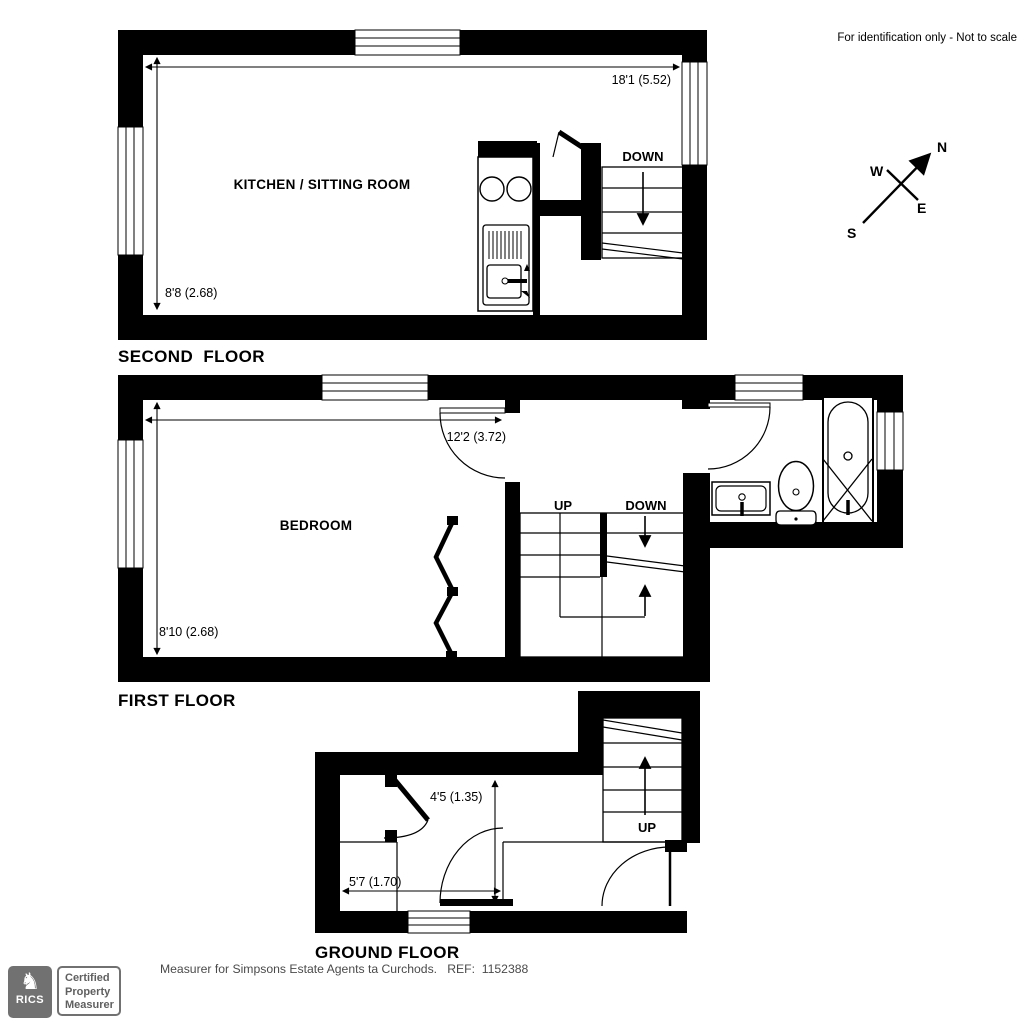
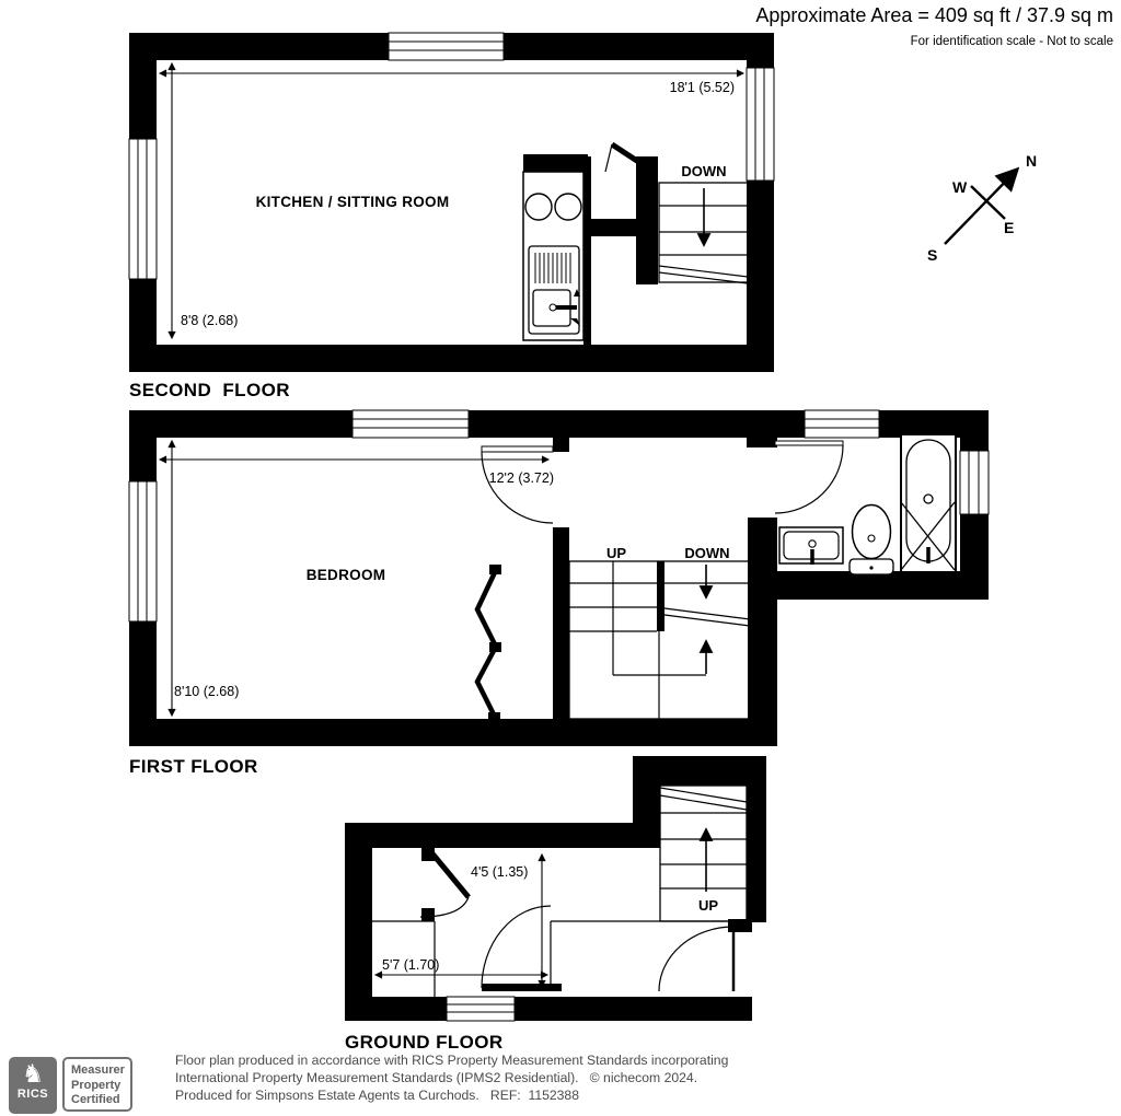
+ Approximate Area = 409 sq ft / 37.9 sq m
- For identification only - Not to scale
+ For identification scale - Not to scale
  N
  W
  E
  S
  18'1 (5.52)
  8'8 (2.68)
  KITCHEN / SITTING ROOM
  DOWN
  SECOND FLOOR
  12'2 (3.72)
  8'10 (2.68)
  BEDROOM
  UP
  DOWN
  FIRST FLOOR
  4'5 (1.35)
  5'7 (1.70)
  UP
  GROUND FLOOR
  ♞
  RICS
- Certified
+ Measurer
  Property
- Measurer
+ Certified
+ Floor plan produced in accordance with RICS Property Measurement Standards incorporating
+ International Property Measurement Standards (IPMS2 Residential). © nichecom 2024.
- Measurer for Simpsons Estate Agents ta Curchods. REF: 1152388
+ Produced for Simpsons Estate Agents ta Curchods. REF: 1152388
